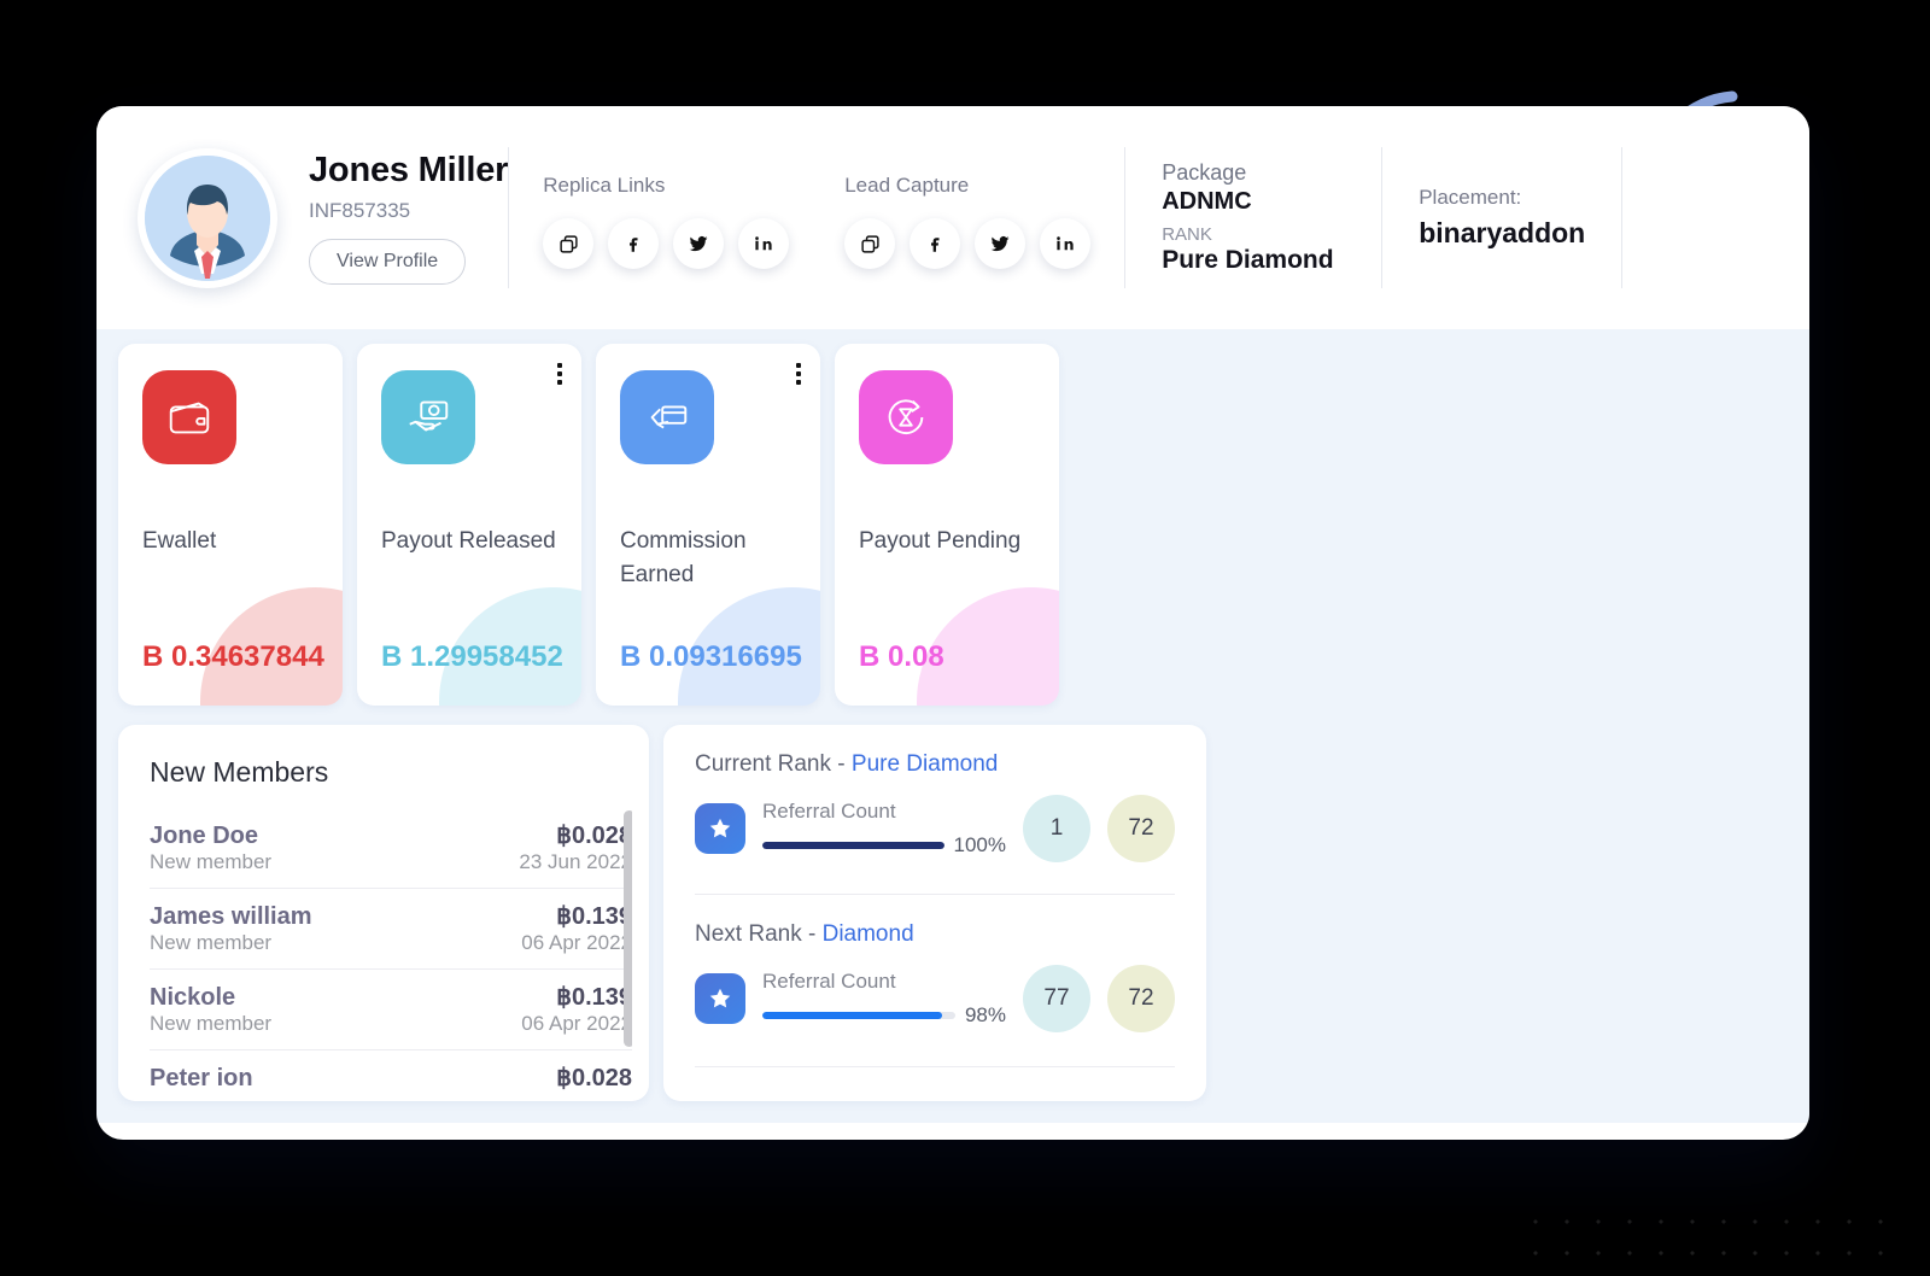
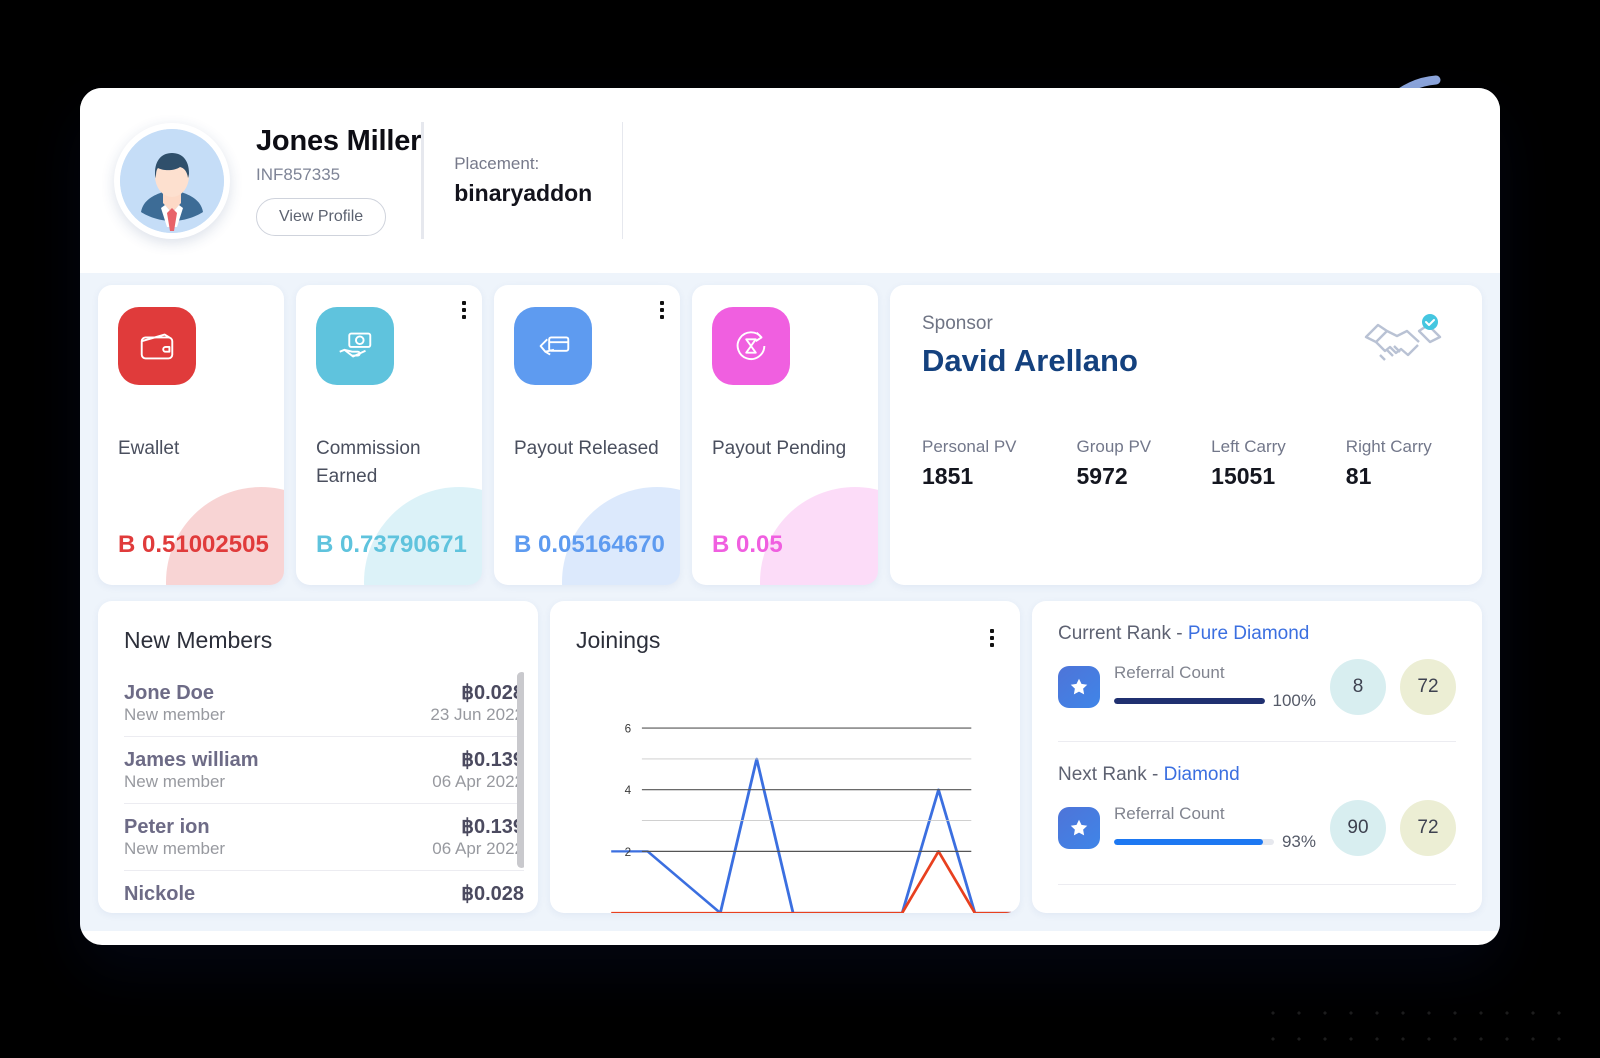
  Jones Miller
  INF857335
  View Profile
- Replica Links
- Lead Capture
- Package
- ADNMC
- RANK
- Pure Diamond
  Placement:
  binaryaddon
  Ewallet
- B 0.34637844
+ B 0.51002505
- Payout Released
+ Commission Earned
- B 1.29958452
+ B 0.73790671
- Commission Earned
+ Payout Released
- B 0.09316695
+ B 0.05164670
  Payout Pending
- B 0.08
+ B 0.05
+ Sponsor
+ David Arellano
+ Personal PV
+ 1851
+ Group PV
+ 5972
+ Left Carry
+ 15051
+ Right Carry
+ 81
  New Members
  Jone Doe
  ฿0.02
  New member
  23 Jun 202
  James william
  ฿0.13
  New member
  06 Apr 202
- Nickole
+ Peter ion
  ฿0.13
  New member
  06 Apr 202
- Peter ion
+ Nickole
  ฿0.028
+ Joinings
+ 2
+ 4
+ 6
  Current Rank - Pure Diamond
  Referral Count
  100%
- 1
+ 8
  72
  Next Rank - Diamond
  Referral Count
- 98%
+ 93%
- 77
+ 90
  72
